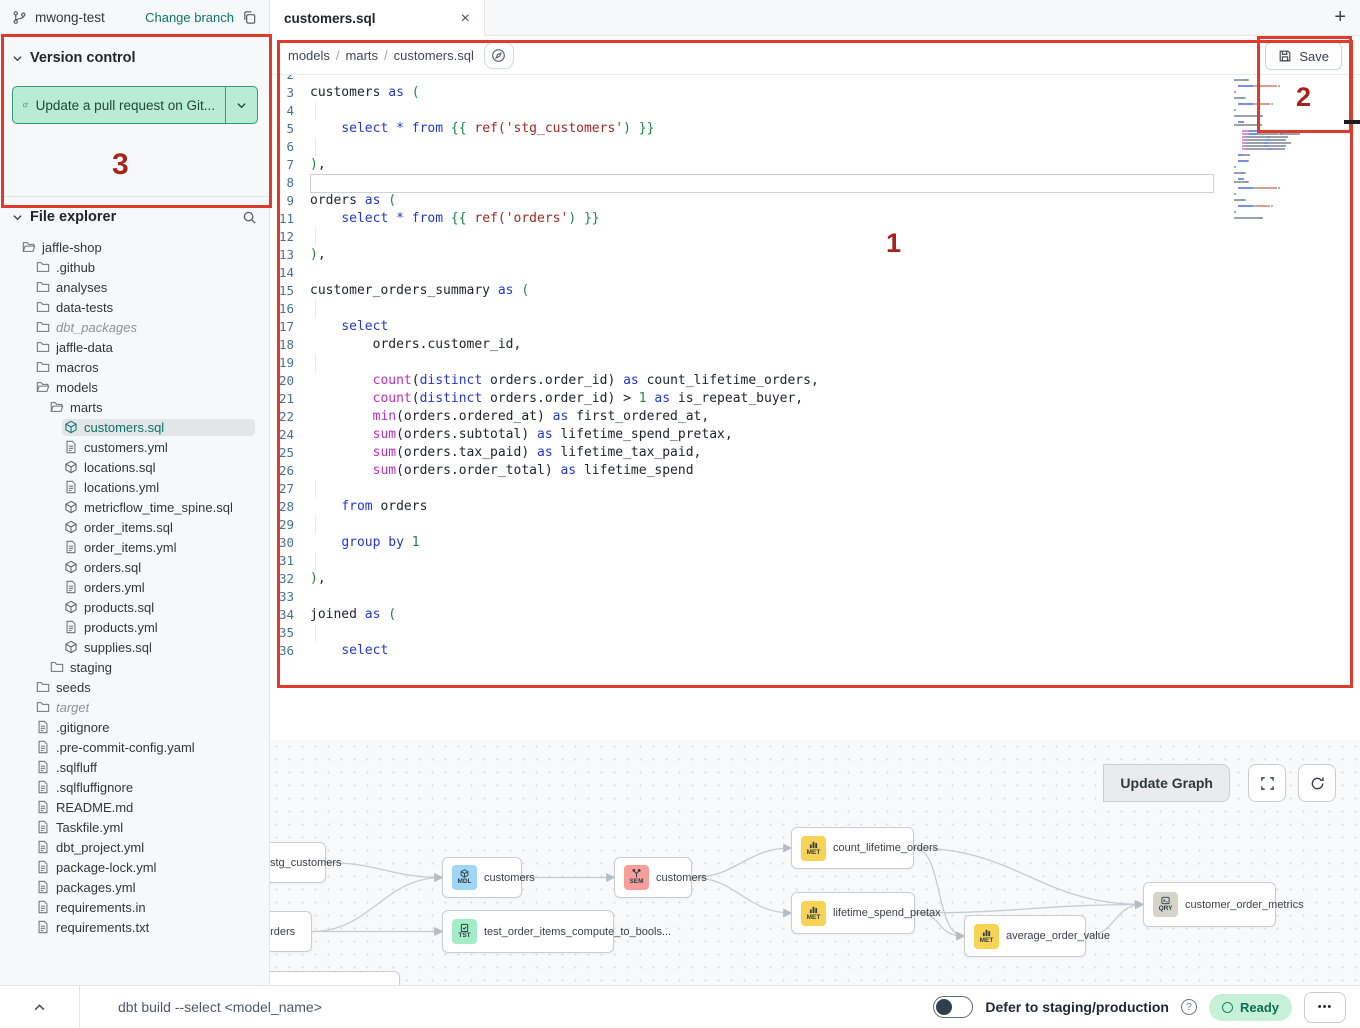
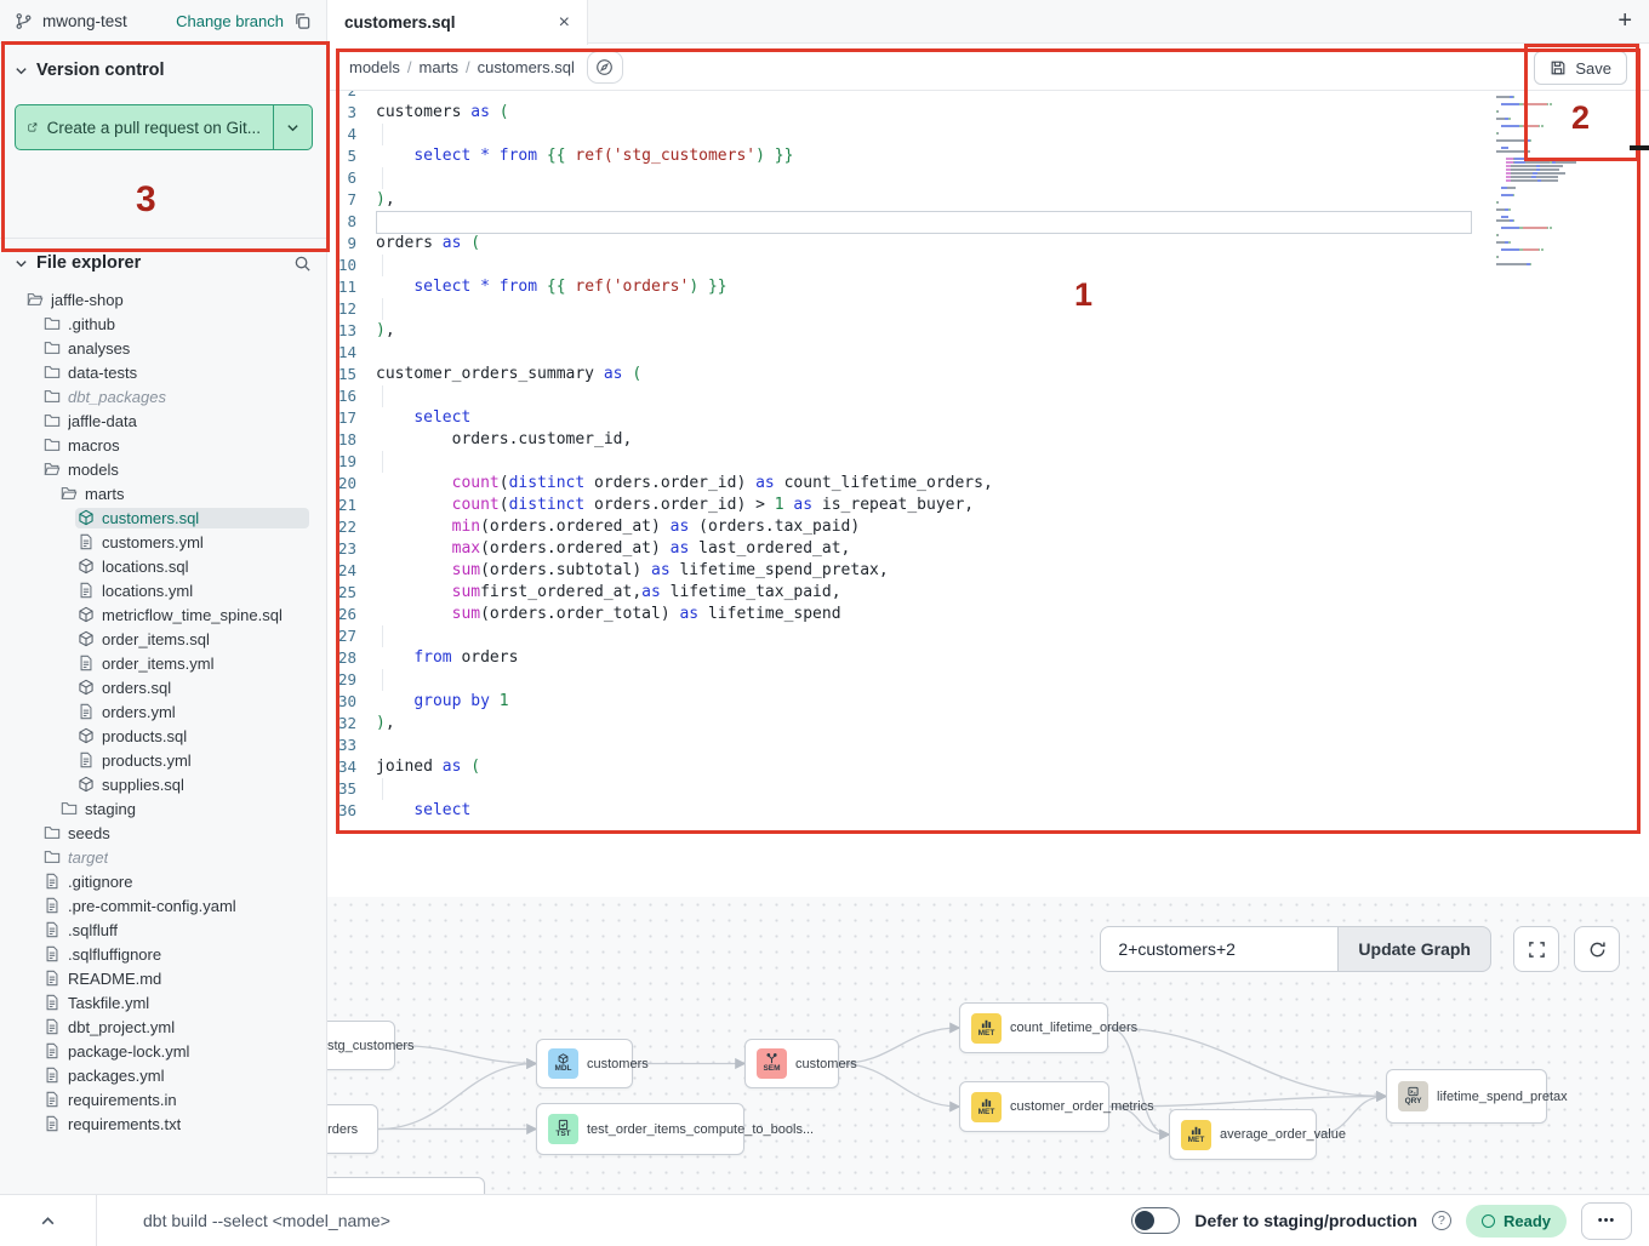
  mwong-test
  Change branch
  customers.sql
  ×
  +
  Version control
- Update a pull request on Git...
+ Create a pull request on Git...
  File explorer
  jaffle-shop
  .github
  analyses
  data-tests
  dbt_packages
  jaffle-data
  macros
  models
  marts
  customers.sql
  customers.yml
  locations.sql
  locations.yml
  metricflow_time_spine.sql
  order_items.sql
  order_items.yml
  orders.sql
  orders.yml
  products.sql
  products.yml
  supplies.sql
  staging
  seeds
  target
  .gitignore
  .pre-commit-config.yaml
  .sqlfluff
  .sqlfluffignore
  README.md
  Taskfile.yml
  dbt_project.yml
  package-lock.yml
  packages.yml
  requirements.in
  requirements.txt
  models
  /
  marts
  /
  customers.sql
  Save
  2
  3
  customers as (
  4
  5
  select * from {{ ref('stg_customers') }}
  6
  7
  ),
  8
  9
  orders as (
+ 10
  11
  select * from {{ ref('orders') }}
  12
  13
  ),
  14
  15
  customer_orders_summary as (
  16
  17
  select
  18
  orders.customer_id,
  19
  20
  count(distinct orders.order_id) as count_lifetime_orders,
  21
  count(distinct orders.order_id) > 1 as is_repeat_buyer,
  22
- min(orders.ordered_at) as first_ordered_at,
+ min(orders.ordered_at) as (orders.tax_paid)
+ 23
+ max(orders.ordered_at) as last_ordered_at,
  24
  sum(orders.subtotal) as lifetime_spend_pretax,
  25
- sum(orders.tax_paid) as lifetime_tax_paid,
+ sumfirst_ordered_at,as lifetime_tax_paid,
  26
  sum(orders.order_total) as lifetime_spend
  27
  28
  from orders
  29
  30
  group by 1
- 31
  32
  ),
  33
  34
  joined as (
  35
  36
  select
+ 2+customers+2
  Update Graph
  stg_customers
  rders
  customers
  test_order_items_compute_to_bools...
  customers
  count_lifetime_orders
- lifetime_spend_pretax
+ customer_order_metrics
  average_order_value
- customer_order_metrics
+ lifetime_spend_pretax
  dbt build --select <model_name>
  Defer to staging/production
  ?
  Ready
  •••
  1
  2
  3
